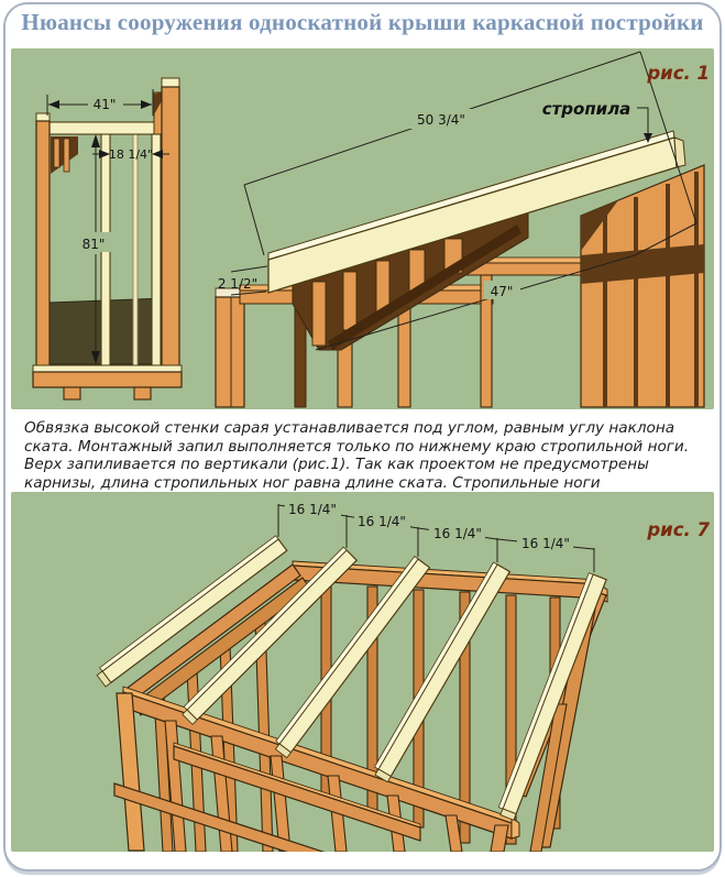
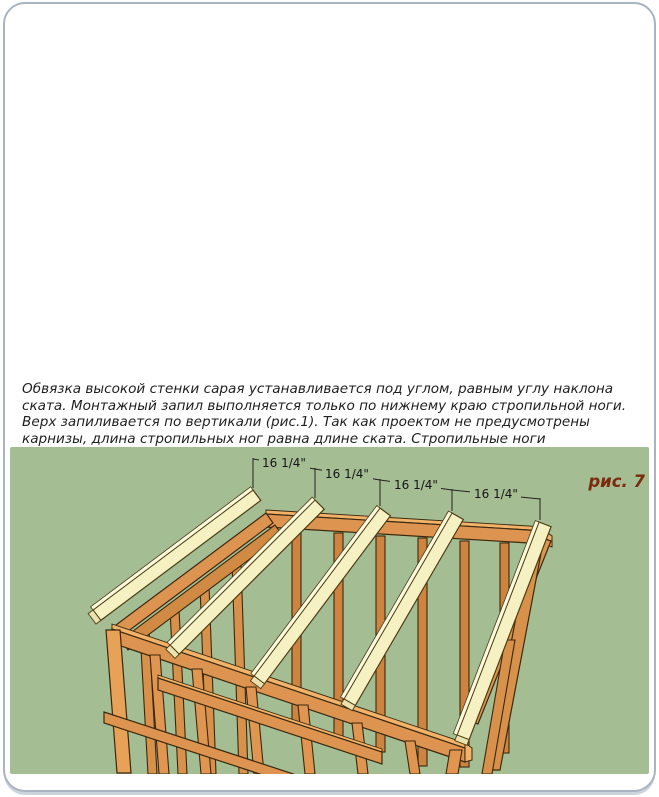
- Нюансы сооружения односкатной крыши каркасной постройки
- 41"
- 81"
- 18 1/4"
- 50 3/4"
- 47"
- 2 1/2"
- стропила
- рис. 1
  Обвязка высокой стенки сарая устанавливается под углом, равным углу наклона ската. Монтажный запил выполняется только по нижнему краю стропильной ноги. Верх запиливается по вертикали (рис.1). Так как проектом не предусмотрены карнизы, длина стропильных ног равна длине ската. Стропильные ноги
  16 1/4"
  16 1/4"
  16 1/4"
  16 1/4"
  рис. 7
